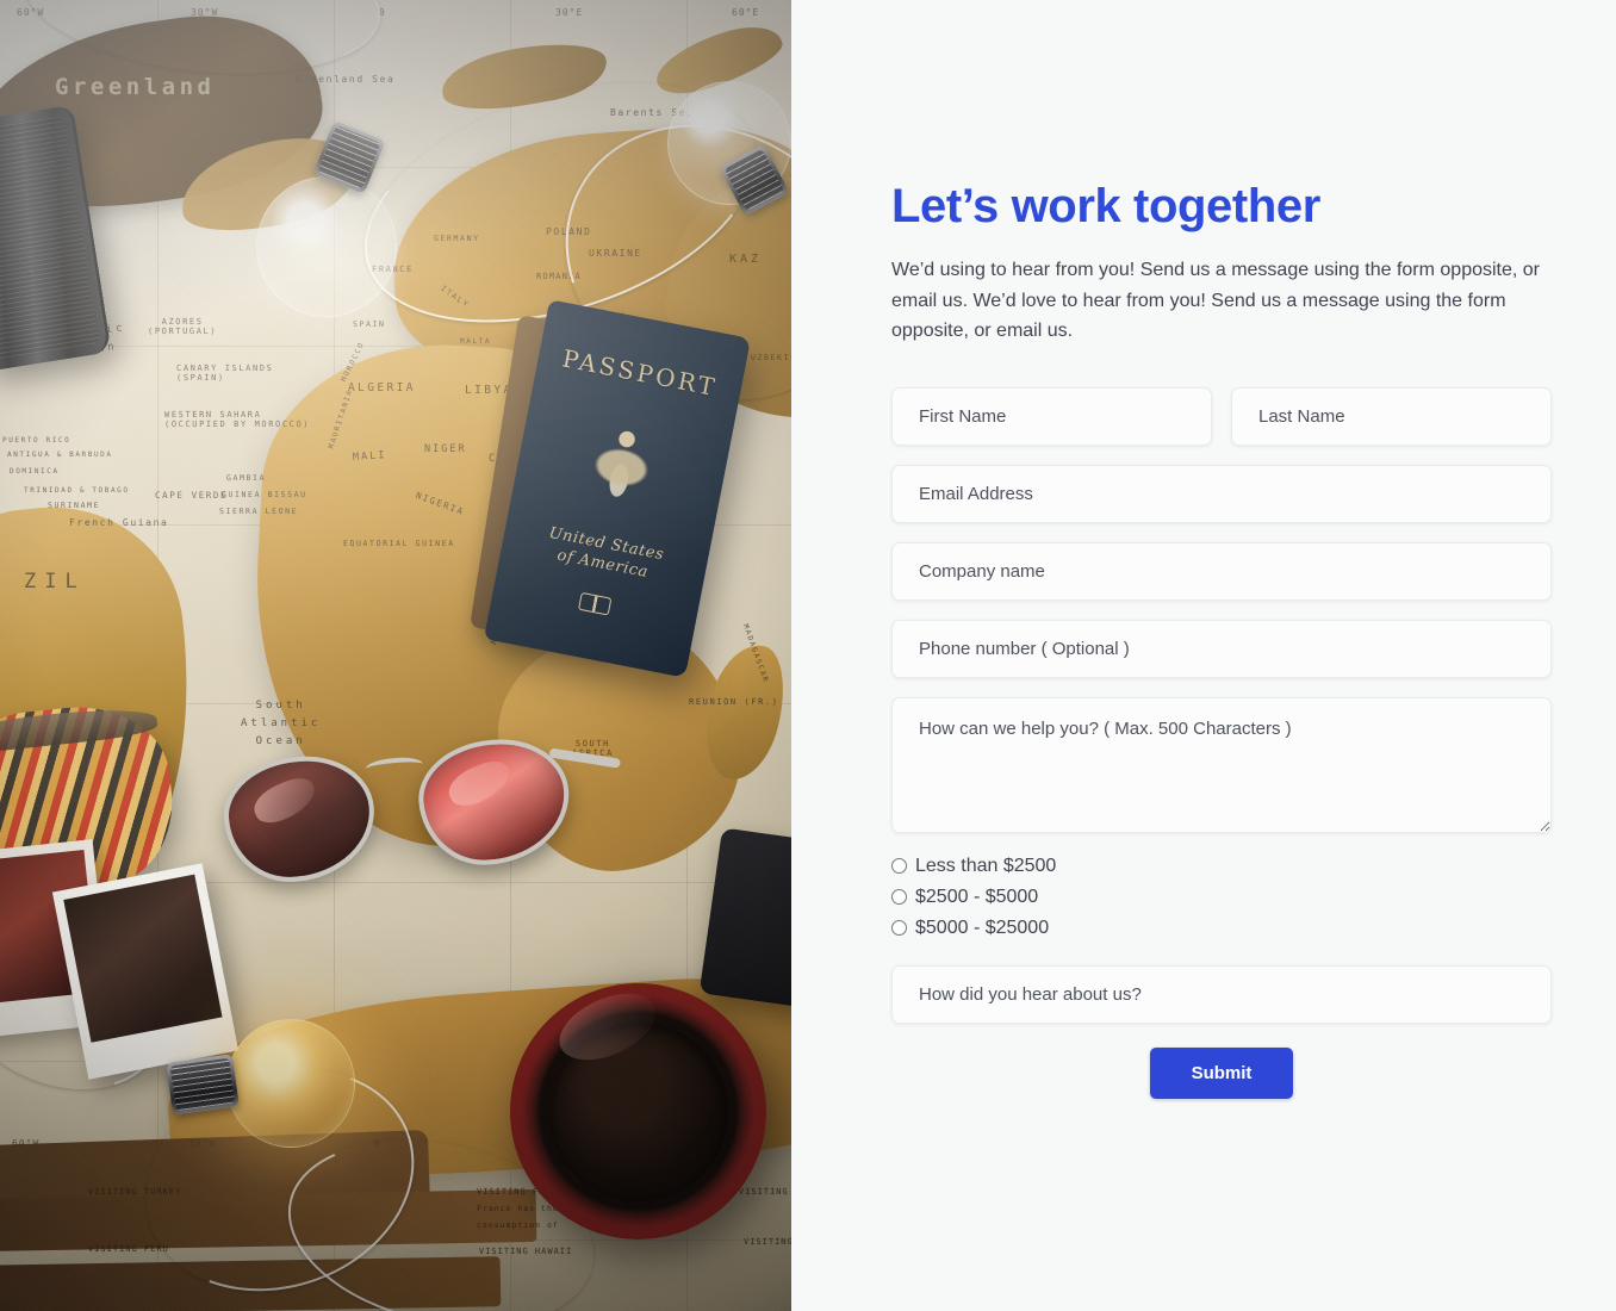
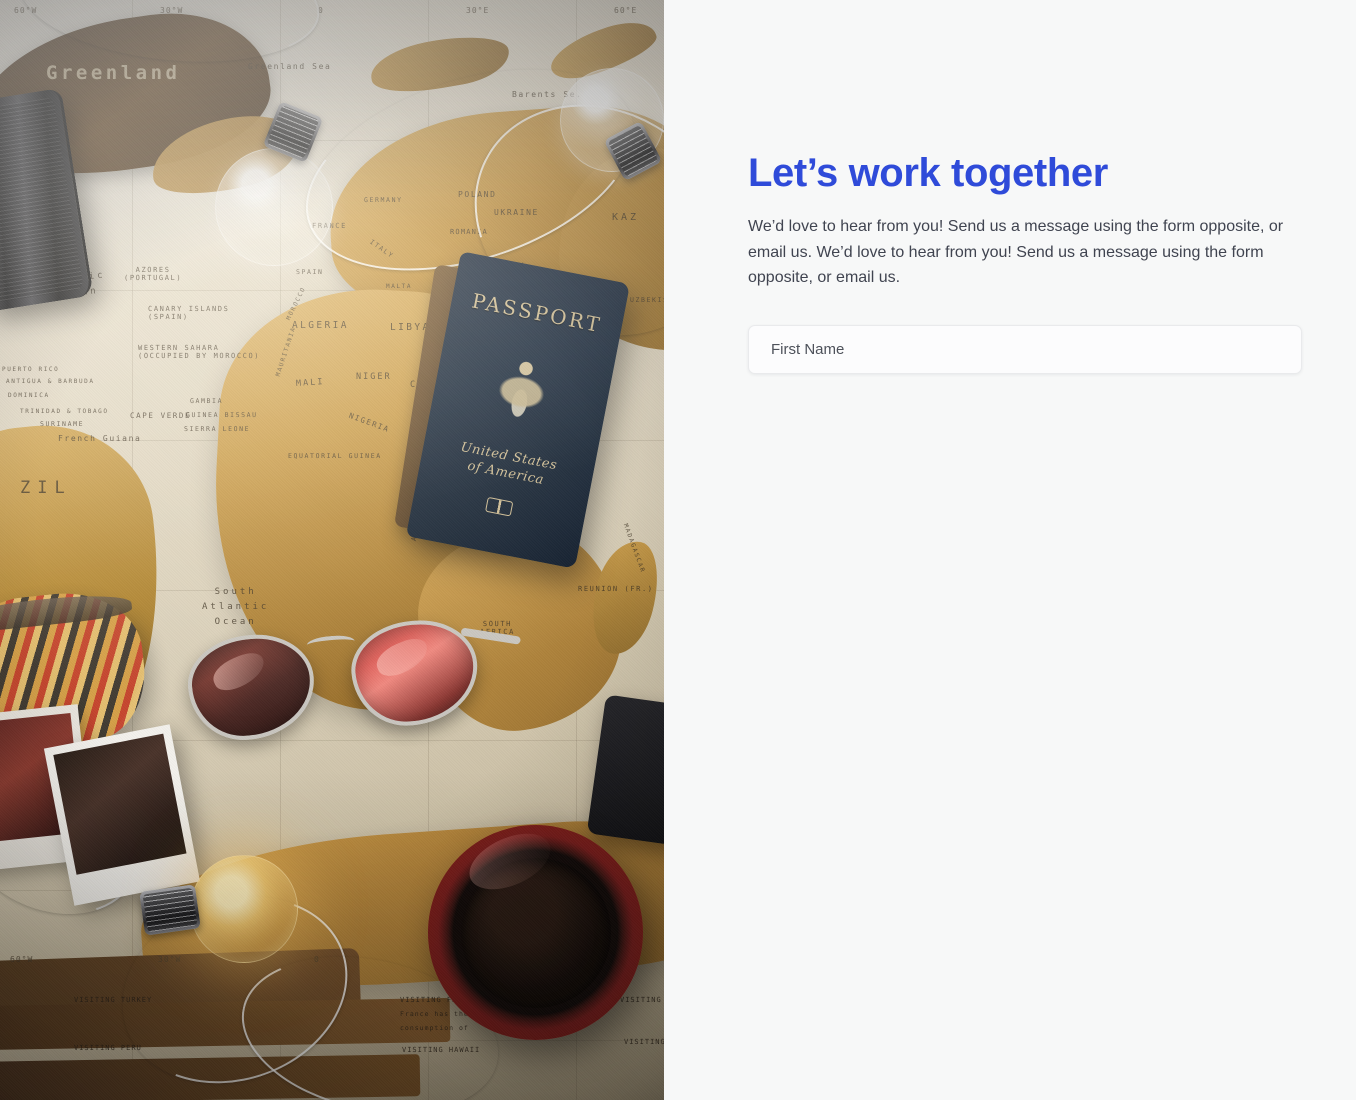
  Let’s work together
- We’d using to hear from you! Send us a message using the form opposite, or email us. We’d love to hear from you! Send us a message using the form opposite, or email us.
+ We’d love to hear from you! Send us a message using the form opposite, or email us. We’d love to hear from you! Send us a message using the form opposite, or email us.
  First Name
- Last Name
- Email Address
- Company name
- Phone number ( Optional )
- How can we help you? ( Max. 500 Characters )
- Less than $2500
- $2500 - $5000
- $5000 - $25000
- How did you hear about us?
- Submit
